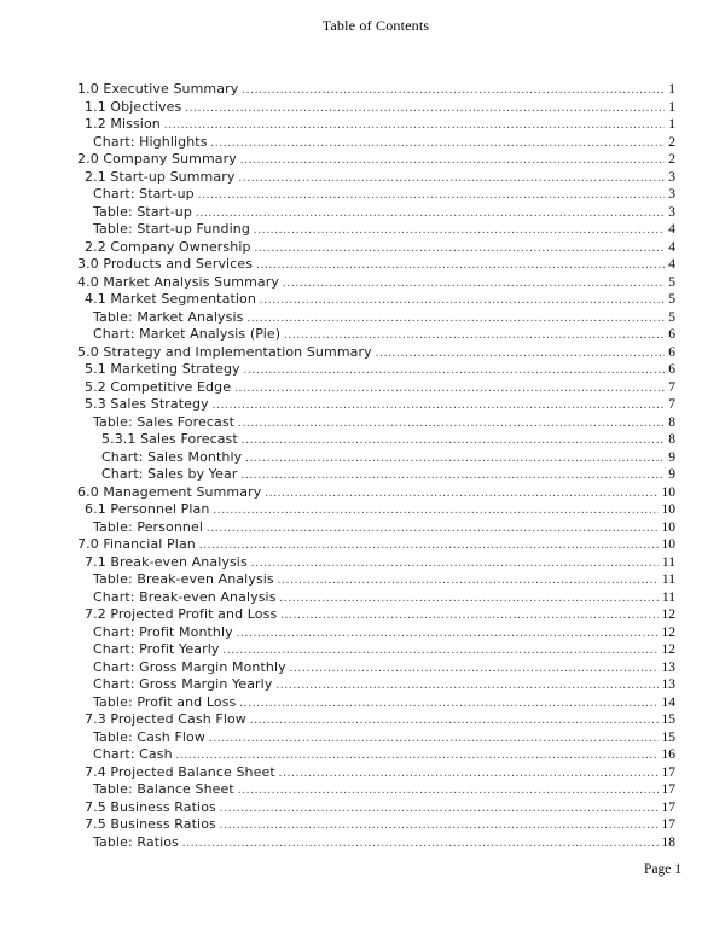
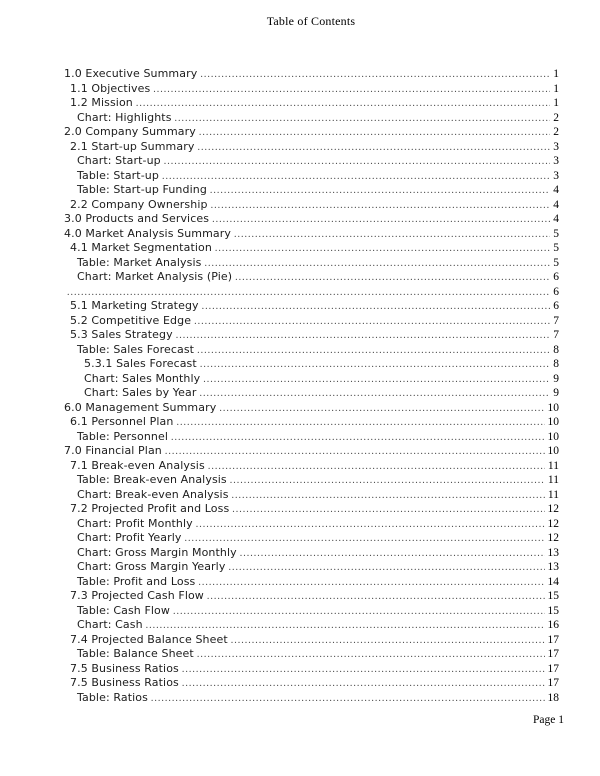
  Table of Contents
  1.0 Executive Summary
  1
  1.1 Objectives
  1
  1.2 Mission
  1
  Chart: Highlights
  2
  2.0 Company Summary
  2
  2.1 Start-up Summary
  3
  Chart: Start-up
  3
  Table: Start-up
  3
  Table: Start-up Funding
  4
  2.2 Company Ownership
  4
  3.0 Products and Services
  4
  4.0 Market Analysis Summary
  5
  4.1 Market Segmentation
  5
  Table: Market Analysis
  5
  Chart: Market Analysis (Pie)
  6
- 5.0 Strategy and Implementation Summary
  6
  5.1 Marketing Strategy
  6
  5.2 Competitive Edge
  7
  5.3 Sales Strategy
  7
  Table: Sales Forecast
  8
  5.3.1 Sales Forecast
  8
  Chart: Sales Monthly
  9
  Chart: Sales by Year
  9
  6.0 Management Summary
  10
  6.1 Personnel Plan
  10
  Table: Personnel
  10
  7.0 Financial Plan
  10
  7.1 Break-even Analysis
  11
  Table: Break-even Analysis
  11
  Chart: Break-even Analysis
  11
  7.2 Projected Profit and Loss
  12
  Chart: Profit Monthly
  12
  Chart: Profit Yearly
  12
  Chart: Gross Margin Monthly
  13
  Chart: Gross Margin Yearly
  13
  Table: Profit and Loss
  14
  7.3 Projected Cash Flow
  15
  Table: Cash Flow
  15
  Chart: Cash
  16
  7.4 Projected Balance Sheet
  17
  Table: Balance Sheet
  17
  7.5 Business Ratios
  17
  7.5 Business Ratios
  17
  Table: Ratios
  18
  Page 1
